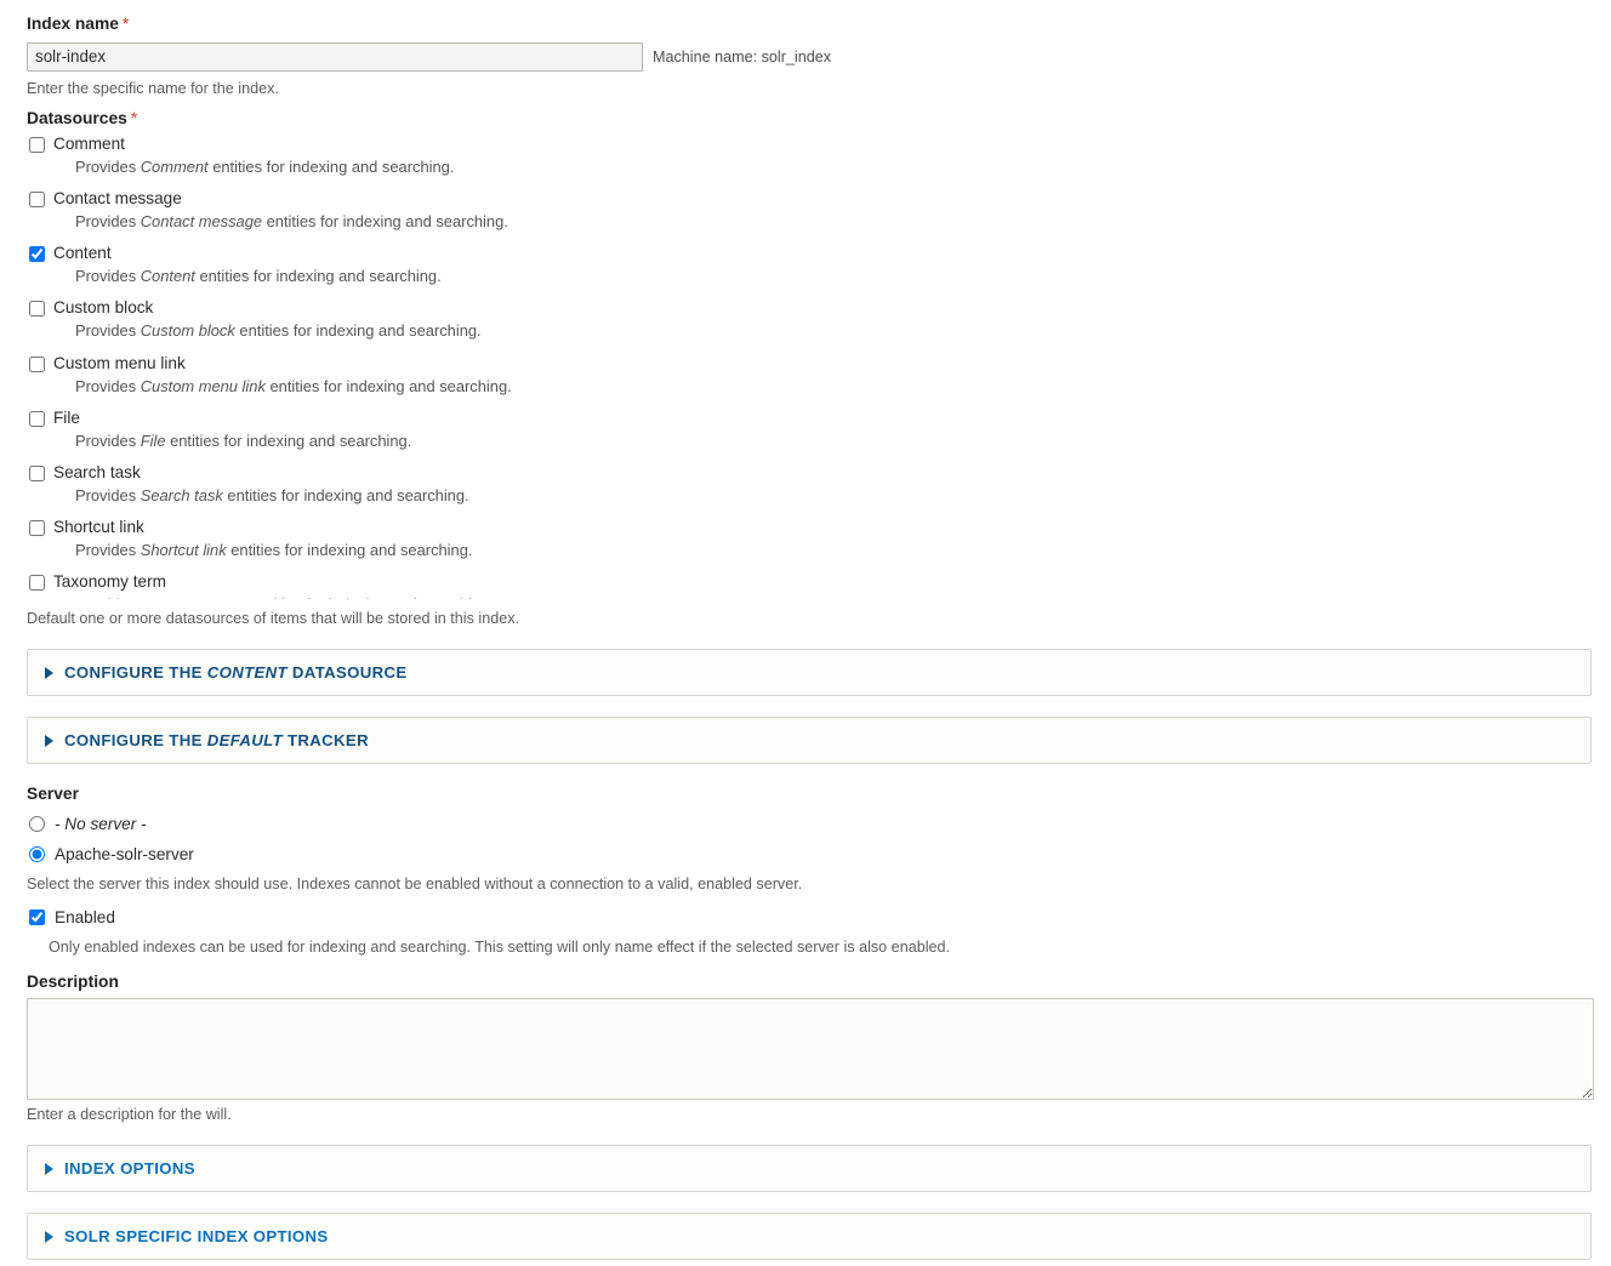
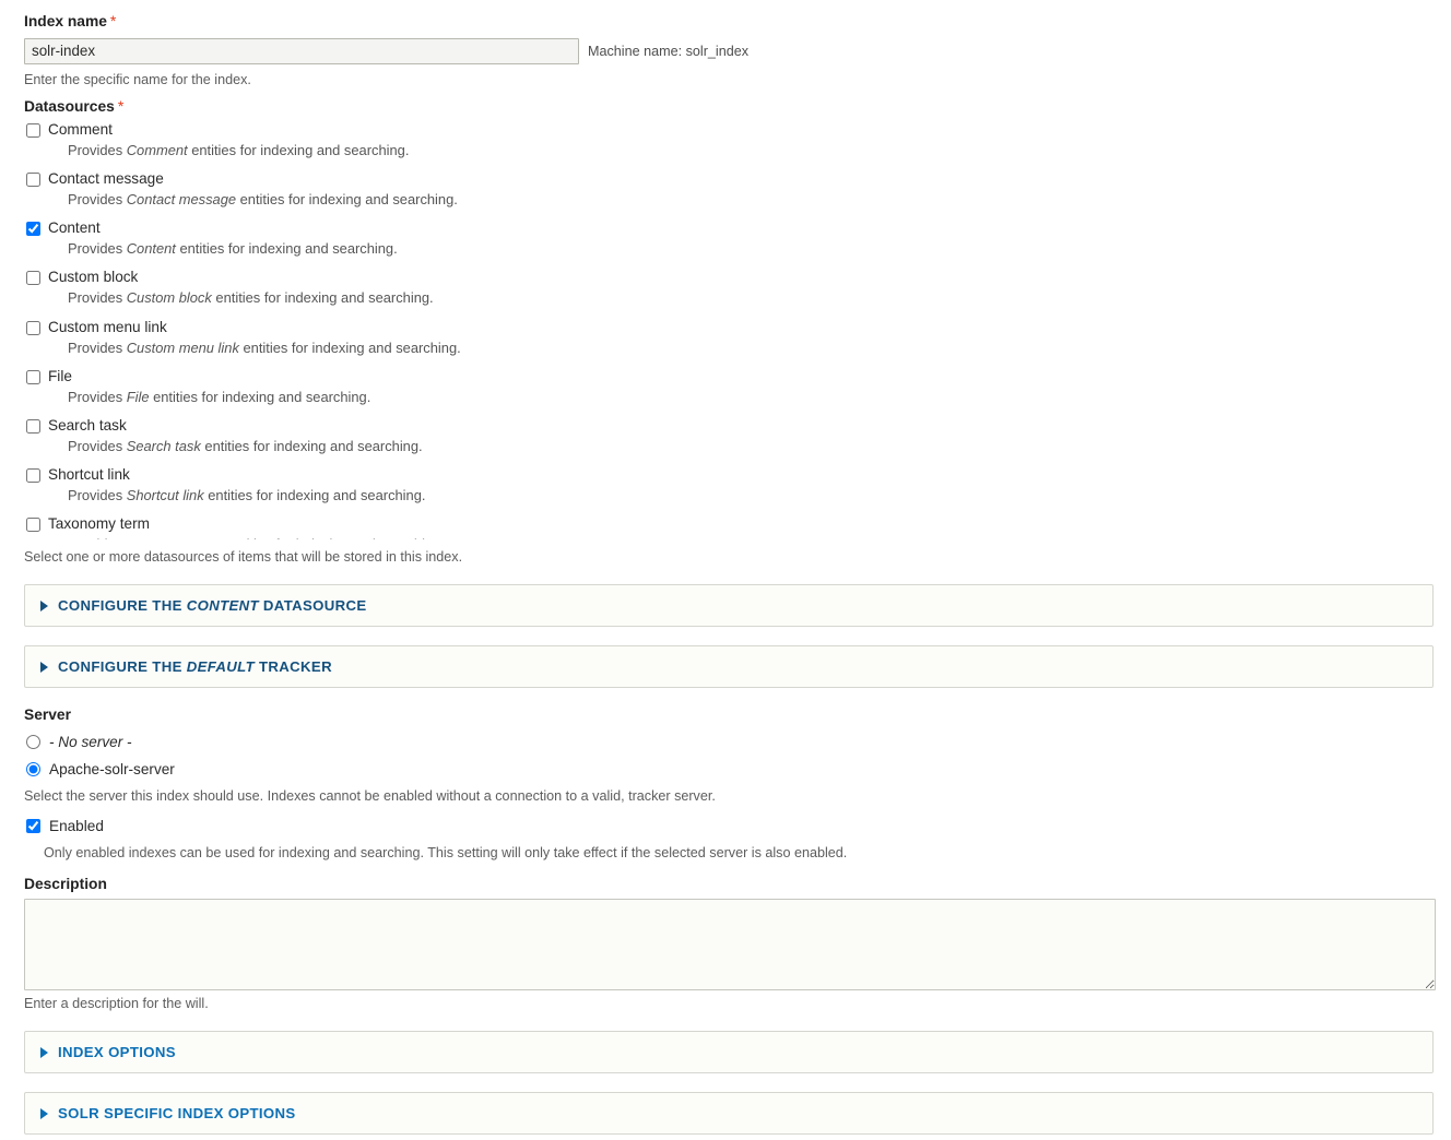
  Index name *
  solr-index
  Machine name: solr_index
  Enter the specific name for the index.
  Datasources *
  Comment
  Provides Comment entities for indexing and searching.
  Contact message
  Provides Contact message entities for indexing and searching.
  Content
  Provides Content entities for indexing and searching.
  Custom block
  Provides Custom block entities for indexing and searching.
  Custom menu link
  Provides Custom menu link entities for indexing and searching.
  File
  Provides File entities for indexing and searching.
  Search task
  Provides Search task entities for indexing and searching.
  Shortcut link
  Provides Shortcut link entities for indexing and searching.
  Taxonomy term
- Default one or more datasources of items that will be stored in this index.
+ Select one or more datasources of items that will be stored in this index.
  CONFIGURE THE CONTENT DATASOURCE
  CONFIGURE THE DEFAULT TRACKER
  INDEX OPTIONS
  SOLR SPECIFIC INDEX OPTIONS
  Server
  - No server -
  Apache-solr-server
- Select the server this index should use. Indexes cannot be enabled without a connection to a valid, enabled server.
+ Select the server this index should use. Indexes cannot be enabled without a connection to a valid, tracker server.
  Enabled
- Only enabled indexes can be used for indexing and searching. This setting will only name effect if the selected server is also enabled.
+ Only enabled indexes can be used for indexing and searching. This setting will only take effect if the selected server is also enabled.
  Description
  Enter a description for the will.
